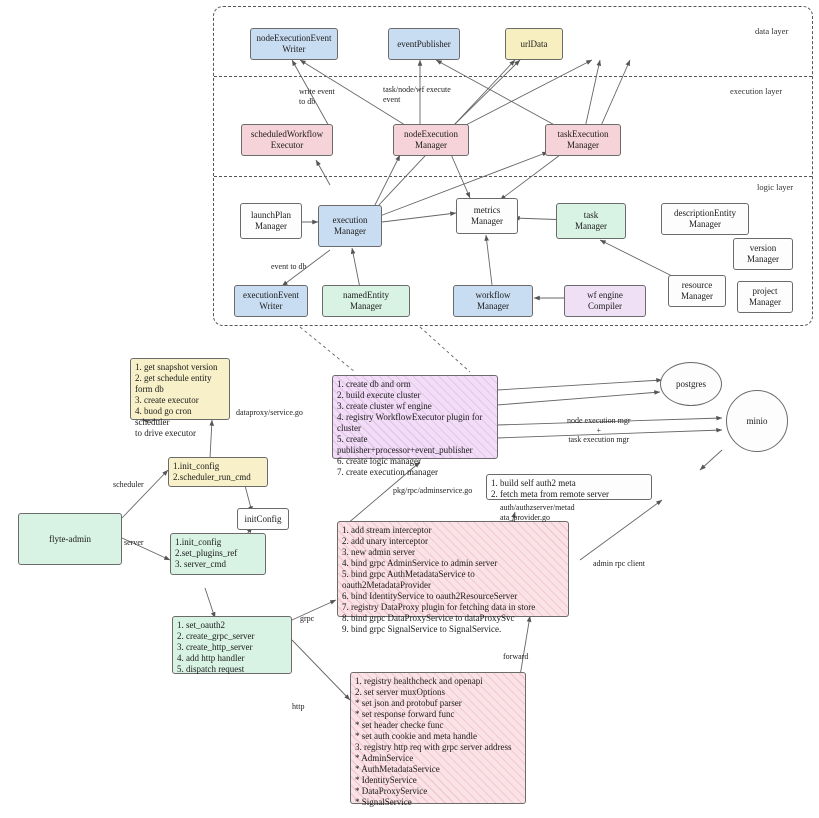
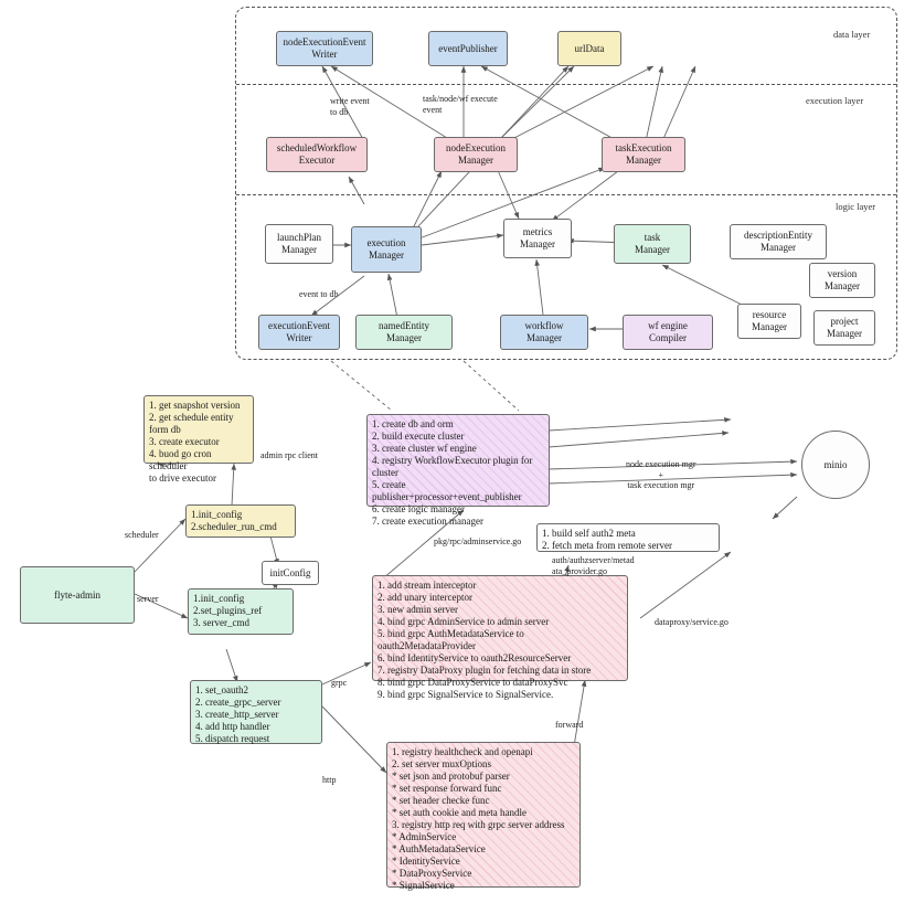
  data layer
  execution layer
  logic layer
  nodeExecutionEvent
  Writer
  eventPublisher
  urlData
  scheduledWorkflow
  Executor
  nodeExecution
  Manager
  taskExecution
  Manager
  launchPlan
  Manager
  execution
  Manager
  metrics
  Manager
  task
  Manager
  descriptionEntity
  Manager
  version
  Manager
  executionEvent
  Writer
  namedEntity
  Manager
  workflow
  Manager
  wf engine
  Compiler
  resource
  Manager
  project
  Manager
  write event
  to db
  task/node/wf execute
  event
  event to db
  flyte-admin
  1. get snapshot version
  2. get schedule entity
  form db
  3. create executor
  4. buod go cron scheduler
  to drive executor
  1.init_config
  2.scheduler_run_cmd
  1.init_config
  2.set_plugins_ref
  3. server_cmd
  initConfig
  1. set_oauth2
  2. create_grpc_server
  3. create_http_server
  4. add http handler
  5. dispatch request
  1. create db and orm
  2. build execute cluster
  3. create cluster wf engine
  4. registry WorkflowExecutor plugin for cluster
  5. create publisher+processor+event_publisher
  6. create logic manager
  7. create execution manager
  1. add stream interceptor
  2. add unary interceptor
  3. new admin server
  4. bind grpc AdminService to admin server
  5. bind grpc AuthMetadataService to oauth2MetadataProvider
  6. bind IdentityService to oauth2ResourceServer
  7. registry DataProxy plugin for fetching data in store
  8. bind grpc DataProxyService to dataProxySvc
  9. bind grpc SignalService to SignalService.
  1. build self auth2 meta
  2. fetch meta from remote server
  1. registry healthcheck and openapi
  2. set server muxOptions
  * set json and protobuf parser
  * set response forward func
  * set header checke func
  * set auth cookie and meta handle
  3. registry http req with grpc server address
  * AdminService
  * AuthMetadataService
  * IdentityService
  * DataProxyService
  * SignalService
- postgres
  minio
  scheduler
  server
- dataproxy/service.go
+ admin rpc client
  pkg/rpc/adminservice.go
  auth/authzserver/metad
  ata_provider.go
- admin rpc client
+ dataproxy/service.go
  node execution mgr
  +
  task execution mgr
  grpc
  http
  forward
